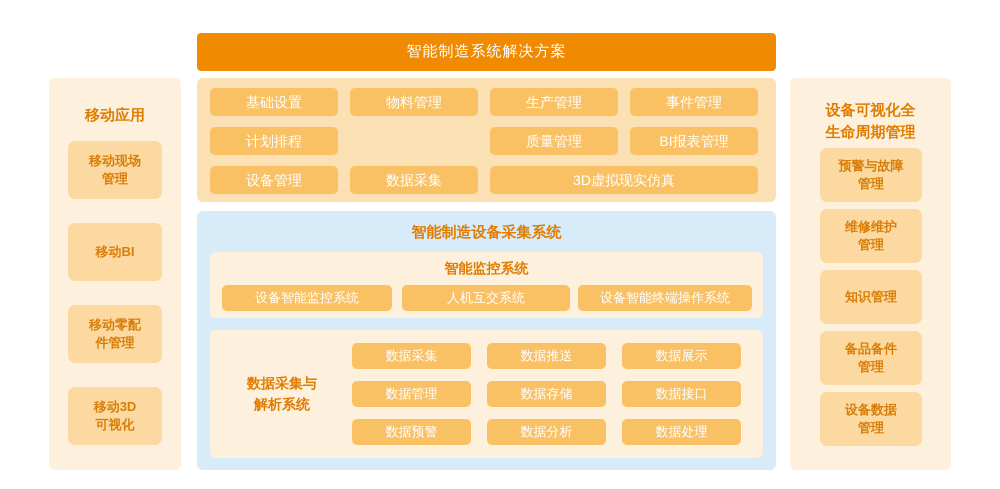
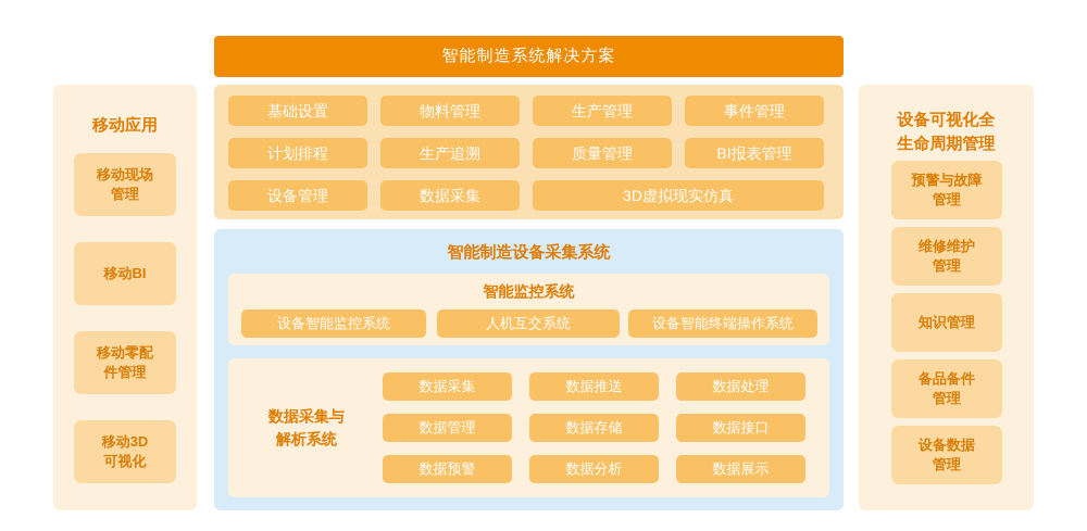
  智能制造系统解决方案
  移动应用
  移动现场
  管理
  移动BI
  移动零配
  件管理
  移动3D
  可视化
  设备可视化全
  生命周期管理
  预警与故障
  管理
  维修维护
  管理
  知识管理
  备品备件
  管理
  设备数据
  管理
  基础设置
  物料管理
  生产管理
  事件管理
  计划排程
+ 生产追溯
  质量管理
  BI报表管理
  设备管理
  数据采集
  3D虚拟现实仿真
  智能制造设备采集系统
  智能监控系统
  设备智能监控系统
  人机互交系统
  设备智能终端操作系统
  数据采集与
  解析系统
  数据采集
  数据推送
- 数据展示
+ 数据处理
  数据管理
  数据存储
  数据接口
  数据预警
  数据分析
- 数据处理
+ 数据展示
